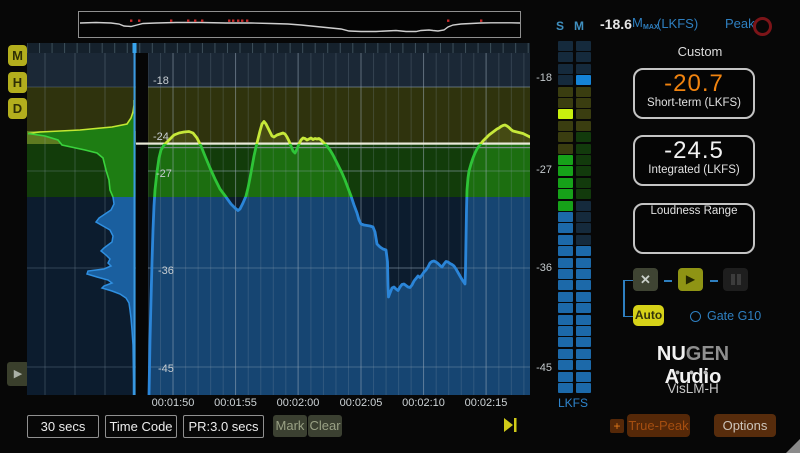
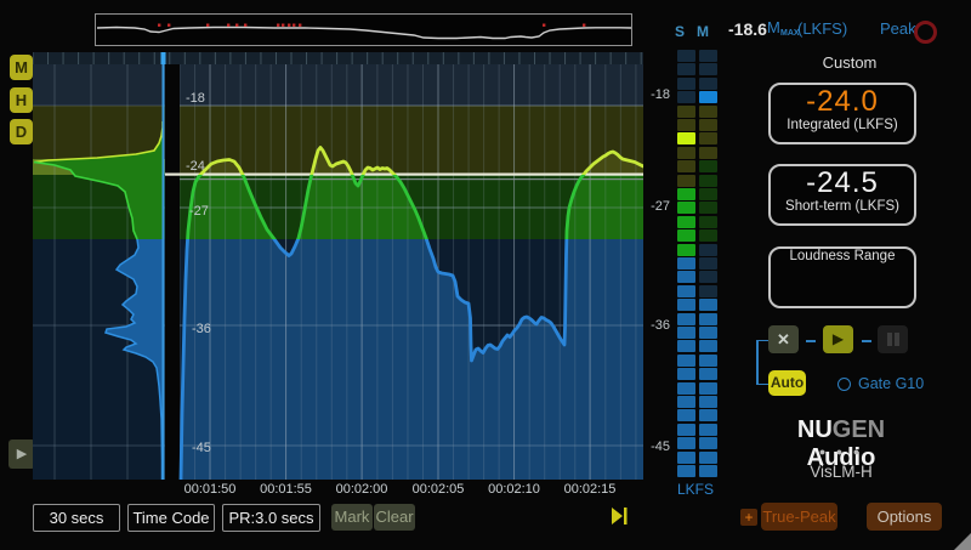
  M
  H
  D
  ▶
  -18
  -24
  -27
  -36
  -45
  00:01:50
  00:01:55
  00:02:00
  00:02:05
  00:02:10
  00:02:15
  -18
  -27
  -36
  -45
  S
  M
  LKFS
  -18.6
  M
  (LKFS)
  Peak
  Custom
- -20.7
+ -24.0
- Short-term (LKFS)
+ Integrated (LKFS)
  -24.5
- Integrated (LKFS)
+ Short-term (LKFS)
  Loudness Range
  ✕
  ▶
  Auto
  Gate G10
  NUGEN Audio
  ● ● ●
  VisLM-H
  30 secs
  Time Code
  PR:3.0 secs
  Mark
  Clear
  +
  True-Peak
  Options
